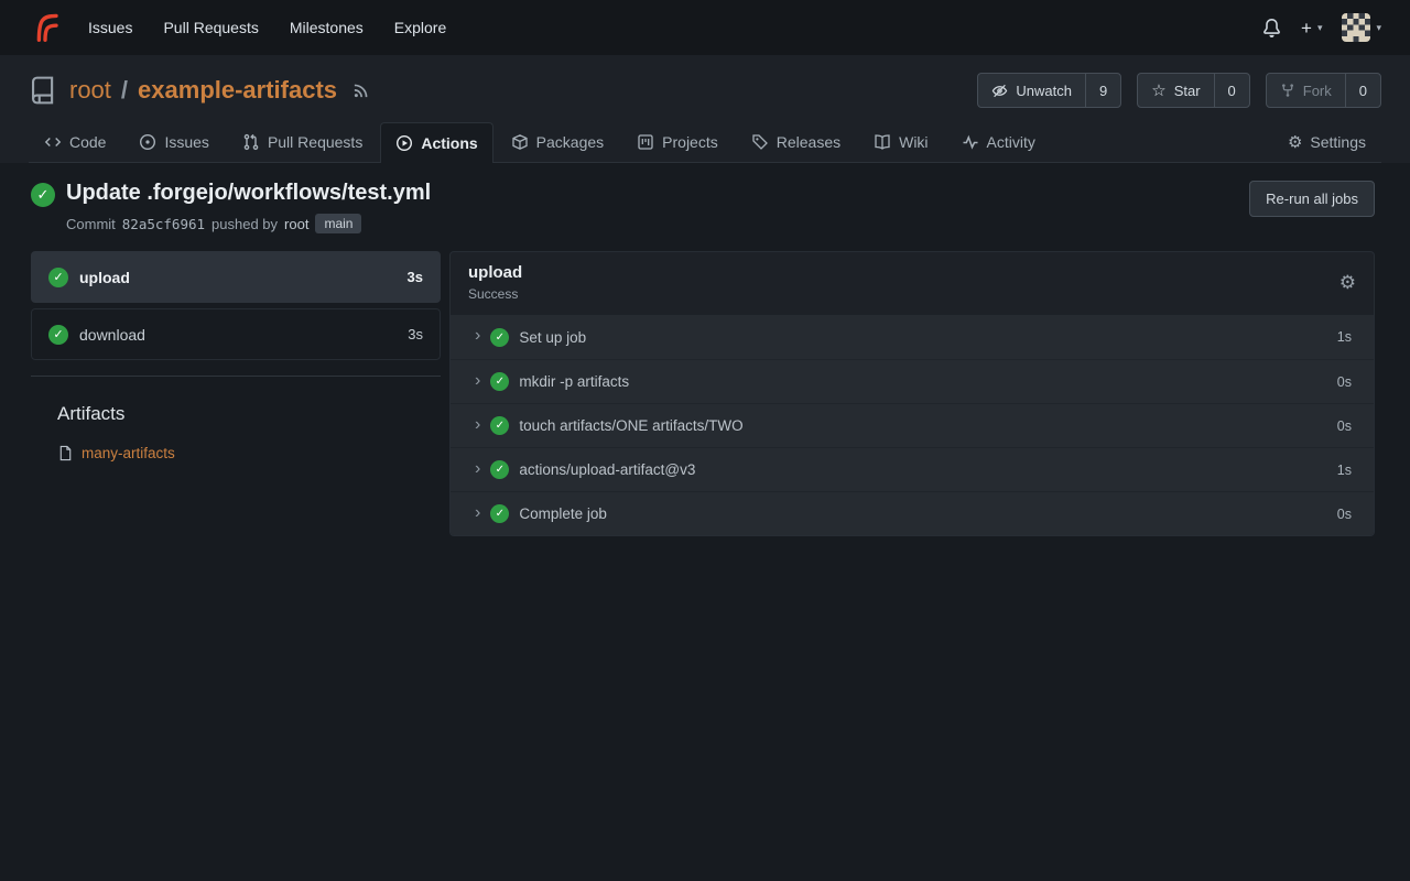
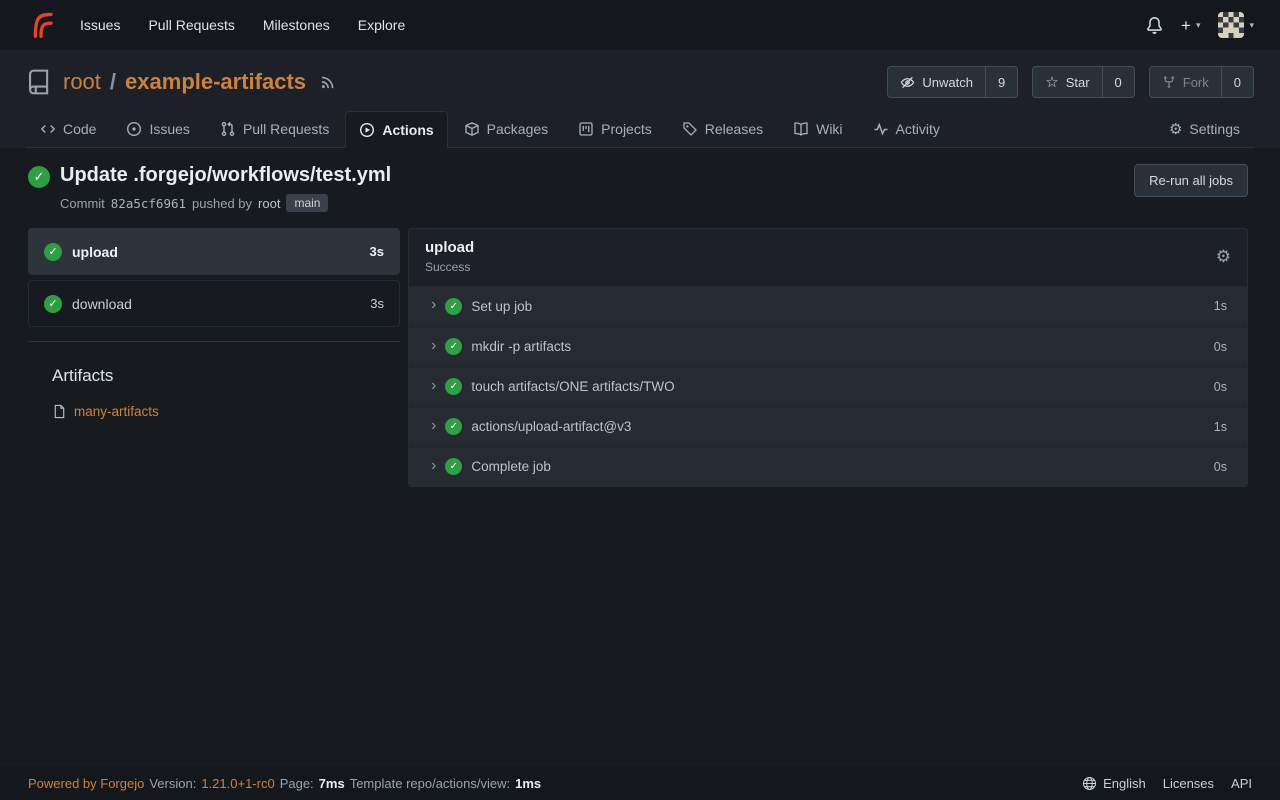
  Issues
  Pull Requests
  Milestones
  Explore
  +
  ▾
  ▾
  root
  /
  example-artifacts
  Unwatch
  9
  ☆
  Star
  0
  Fork
  0
  Code
  Issues
  Pull Requests
  Actions
  Packages
  Projects
  Releases
  Wiki
  Activity
  ⚙
  Settings
  ✓
  Update .forgejo/workflows/test.yml
  Commit
  82a5cf6961
  pushed by
  root
  main
  Re-run all jobs
  ✓
  upload
  3s
  ✓
  download
  3s
  Artifacts
  many-artifacts
  upload
  Success
  ⚙
  ›
  ✓
  Set up job
  1s
  ›
  ✓
  mkdir -p artifacts
  0s
  ›
  ✓
  touch artifacts/ONE artifacts/TWO
  0s
  ›
  ✓
  actions/upload-artifact@v3
  1s
  ›
  ✓
  Complete job
  0s
+ Powered by Forgejo
+ Version:
+ 1.21.0+1-rc0
+ Page:
+ 7ms
+ Template repo/actions/view:
+ 1ms
+ English
+ Licenses
+ API
